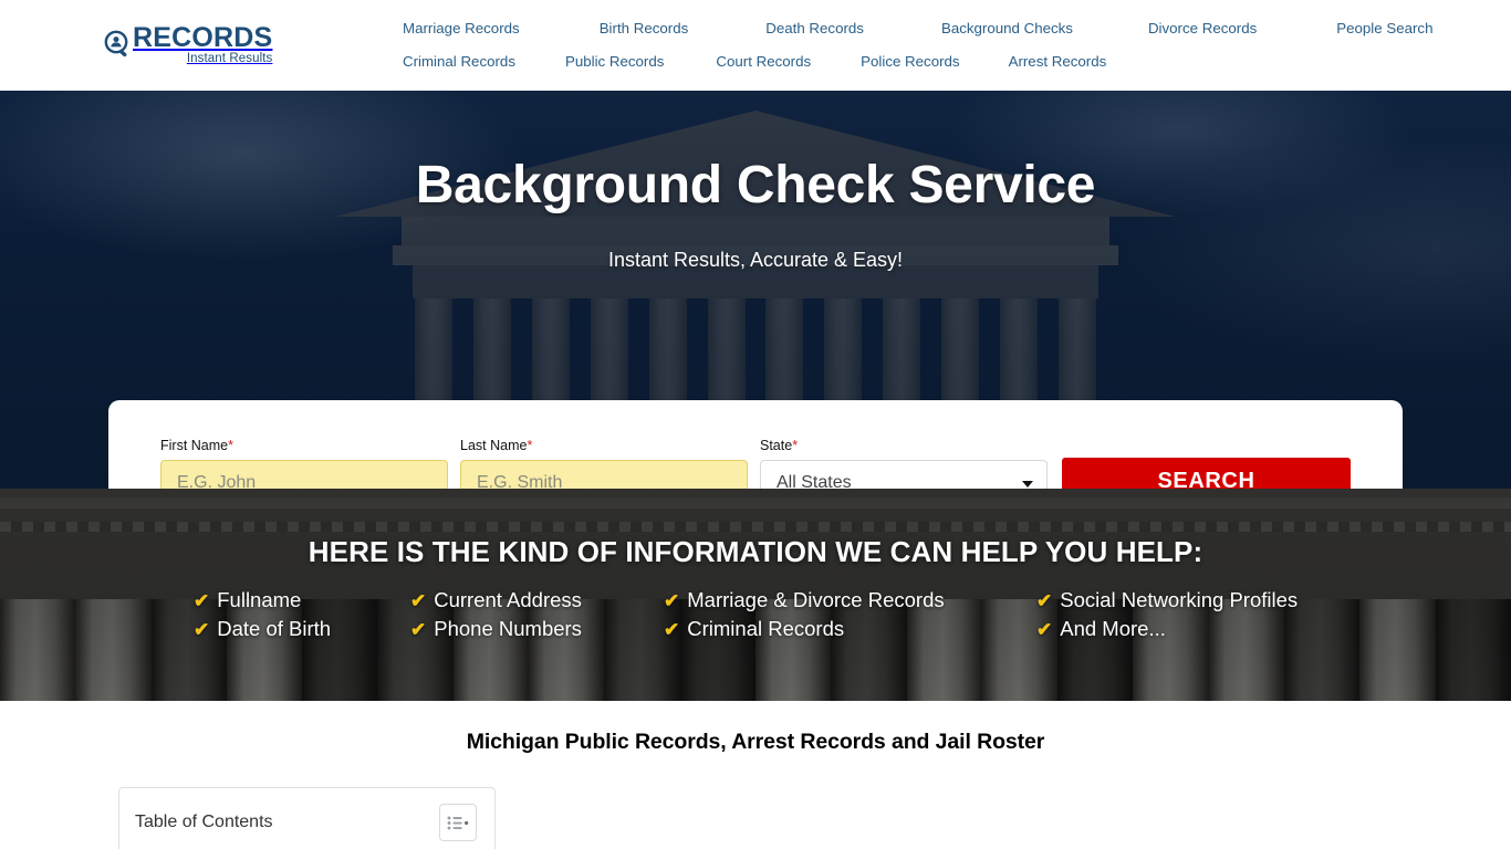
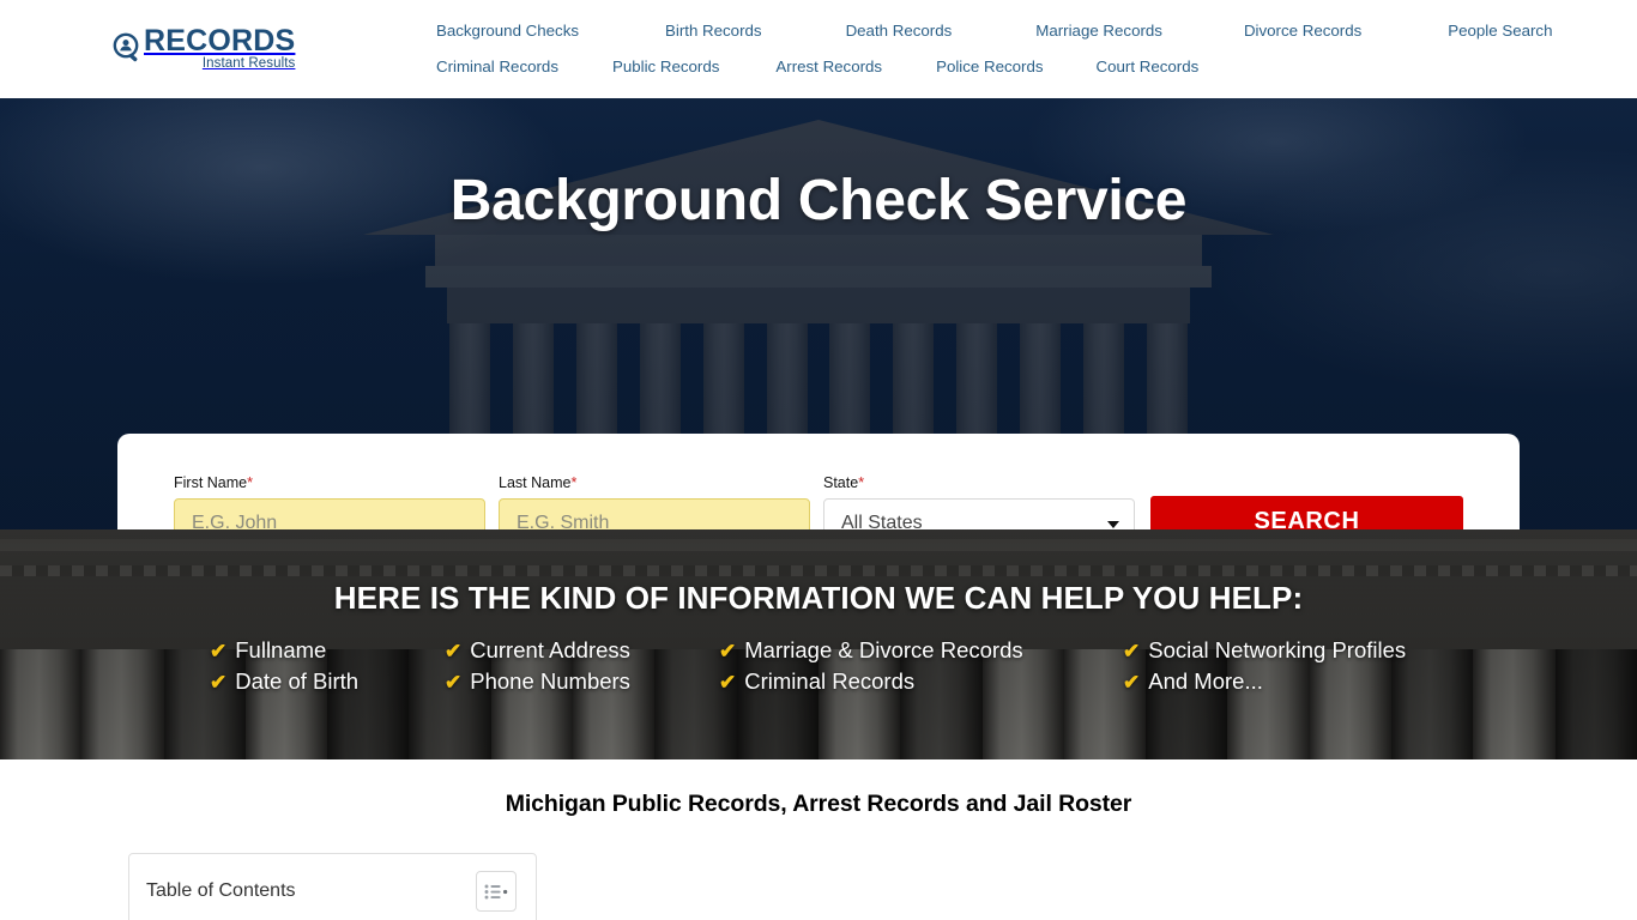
  RECORDS
  Instant Results
- Marriage Records
+ Background Checks
  Birth Records
  Death Records
- Background Checks
+ Marriage Records
  Divorce Records
  People Search
  Criminal Records
  Public Records
- Court Records
+ Arrest Records
  Police Records
- Arrest Records
+ Court Records
  Background Check Service
- Instant Results, Accurate & Easy!
  First Name*
  E.G. John
  Last Name*
  E.G. Smith
  State*
  All States
  SEARCH
  HERE IS THE KIND OF INFORMATION WE CAN HELP YOU HELP:
  ✔
  Fullname
  ✔
  Date of Birth
  ✔
  Current Address
  ✔
  Phone Numbers
  ✔
  Marriage & Divorce Records
  ✔
  Criminal Records
  ✔
  Social Networking Profiles
  ✔
  And More...
  Michigan Public Records, Arrest Records and Jail Roster
  Table of Contents
